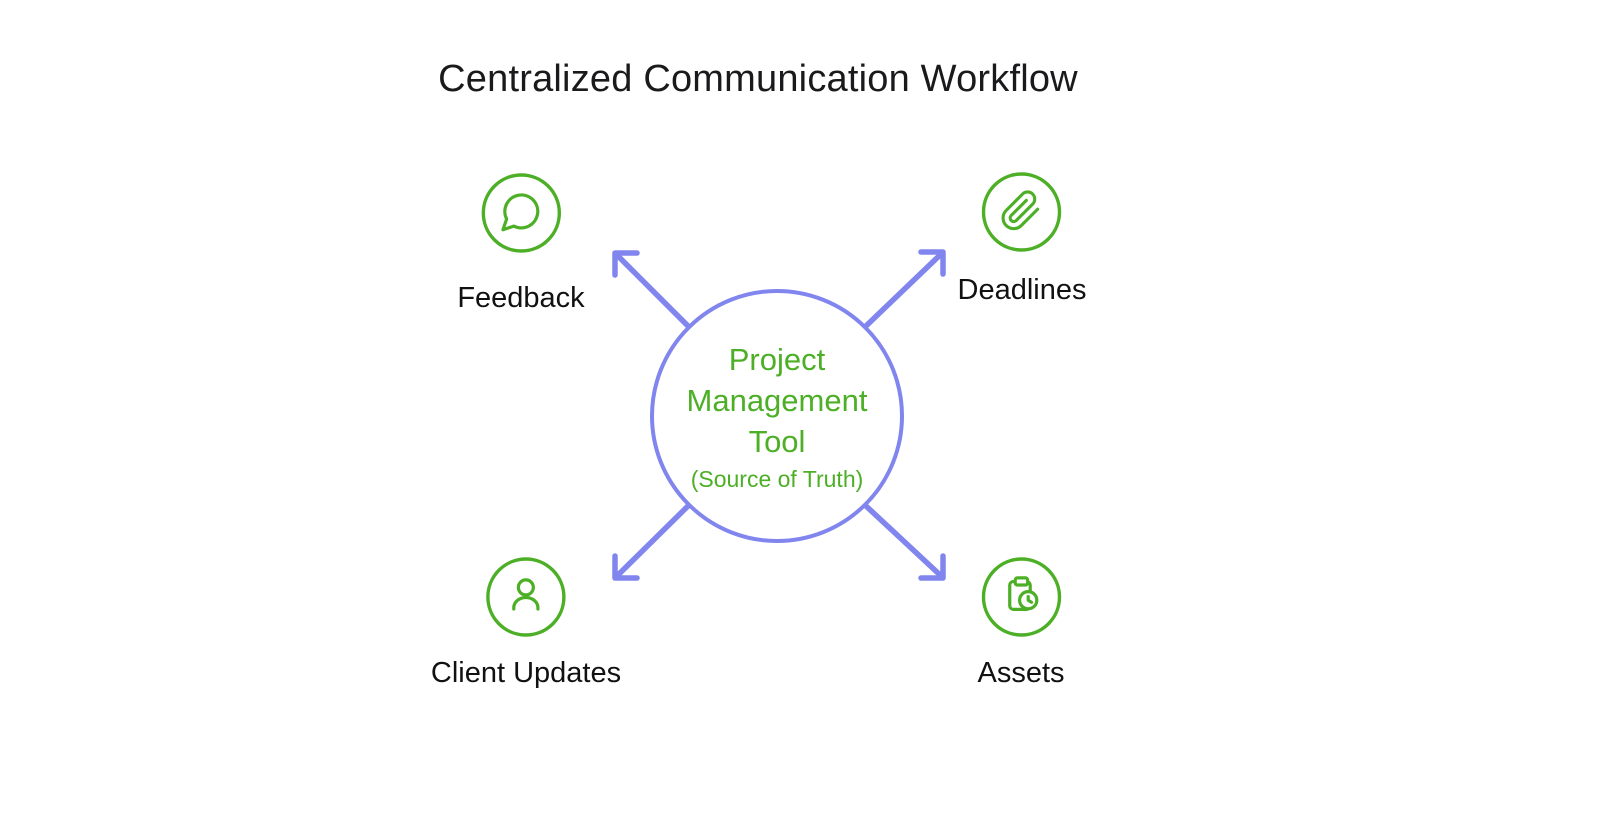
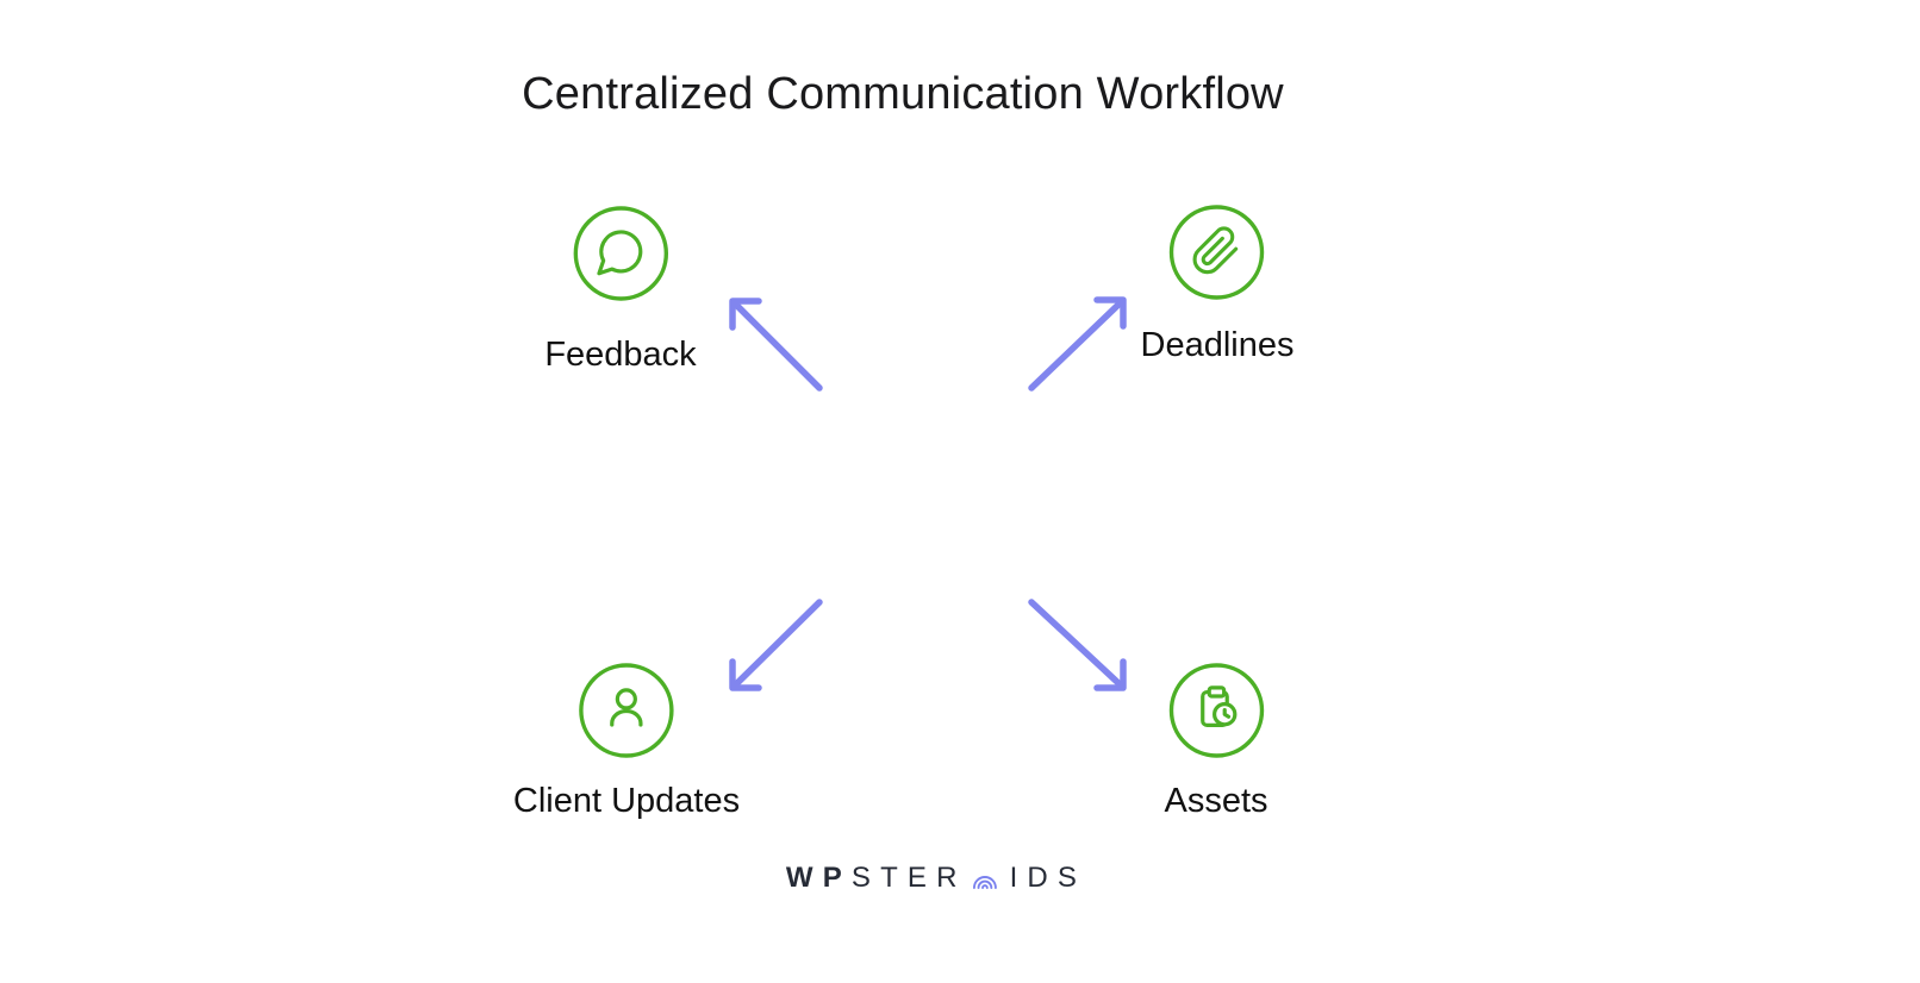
  Centralized Communication Workflow
- Project
- Management
- Tool
- (Source of Truth)
  Feedback
  Deadlines
  Client Updates
  Assets
+ WP
+ STER
+ IDS
